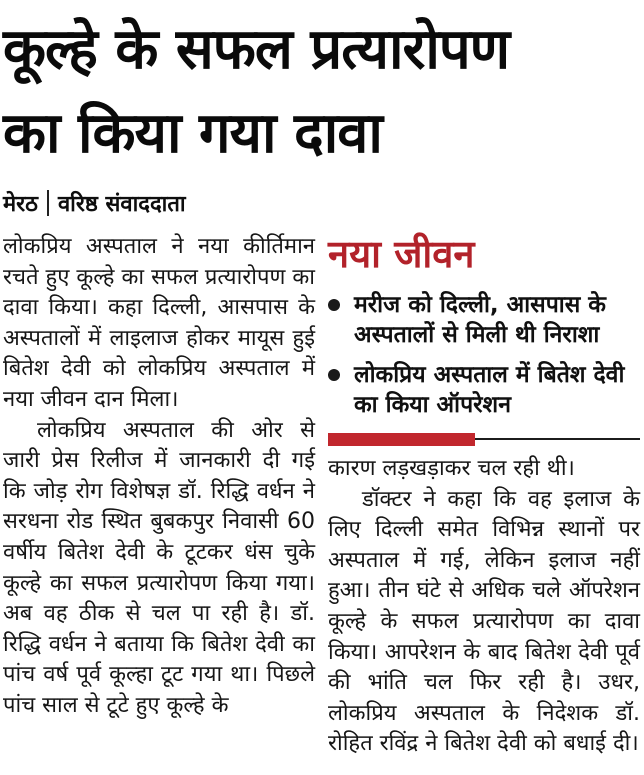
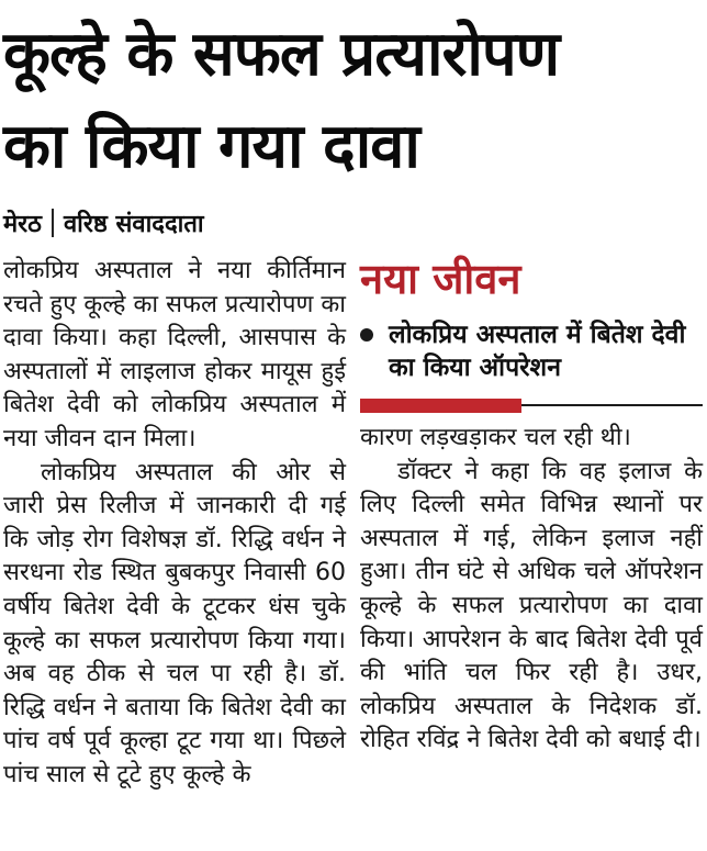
  कूल्हे के सफल प्रत्यारोपण
  का किया गया दावा
  मेरठ
  वरिष्ठ संवाददाता
  लोकप्रिय अस्पताल ने नया कीर्तिमान रचते हुए कूल्हे का सफल प्रत्यारोपण का दावा किया। कहा दिल्ली, आसपास के अस्पतालों में लाइलाज होकर मायूस हुई बितेश देवी को लोकप्रिय अस्पताल में नया जीवन दान मिला।
  लोकप्रिय अस्पताल की ओर से जारी प्रेस रिलीज में जानकारी दी गई कि जोड़ रोग विशेषज्ञ डॉ. रिद्धि वर्धन ने सरधना रोड स्थित बुबकपुर निवासी 60 वर्षीय बितेश देवी के टूटकर धंस चुके कूल्हे का सफल प्रत्यारोपण किया गया। अब वह ठीक से चल पा रही है। डॉ. रिद्धि वर्धन ने बताया कि बितेश देवी का पांच वर्ष पूर्व कूल्हा टूट गया था। पिछले पांच साल से टूटे हुए कूल्हे के
  नया जीवन
- मरीज को दिल्ली, आसपास के अस्पतालों से मिली थी निराशा
  लोकप्रिय अस्पताल में बितेश देवी का किया ऑपरेशन
  कारण लड़खड़ाकर चल रही थी।
  डॉक्टर ने कहा कि वह इलाज के लिए दिल्ली समेत विभिन्न स्थानों पर अस्पताल में गई, लेकिन इलाज नहीं हुआ। तीन घंटे से अधिक चले ऑपरेशन कूल्हे के सफल प्रत्यारोपण का दावा किया। आपरेशन के बाद बितेश देवी पूर्व की भांति चल फिर रही है। उधर, लोकप्रिय अस्पताल के निदेशक डॉ. रोहित रविंद्र ने बितेश देवी को बधाई दी।
